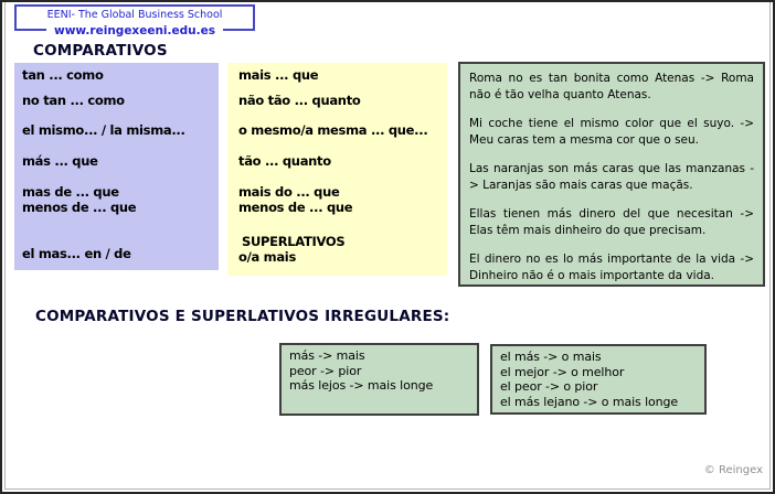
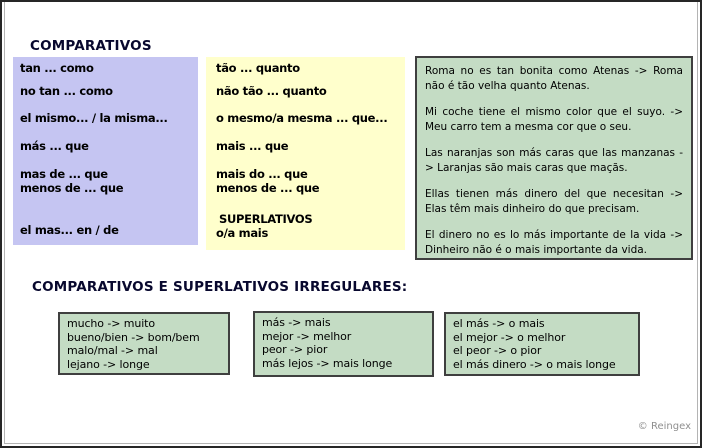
- EENI- The Global Business School
- www.reingexeeni.edu.es
  COMPARATIVOS
  tan ... como
  no tan ... como
  el mismo... / la misma...
  más ... que
  mas de ... que
  menos de ... que
  el mas... en / de
- mais ... que
+ tão ... quanto
  não tão ... quanto
  o mesmo/a mesma ... que...
- tão ... quanto
+ mais ... que
  mais do ... que
  menos de ... que
  SUPERLATIVOS
  o/a mais
  Roma no es tan bonita como Atenas -> Roma não é tão velha quanto Atenas.
- Mi coche tiene el mismo color que el suyo. -> Meu caras tem a mesma cor que o seu.
+ Mi coche tiene el mismo color que el suyo. -> Meu carro tem a mesma cor que o seu.
  Las naranjas son más caras que las manzanas -> Laranjas são mais caras que maçãs.
  Ellas tienen más dinero del que necesitan -> Elas têm mais dinheiro do que precisam.
  El dinero no es lo más importante de la vida -> Dinheiro não é o mais importante da vida.
  COMPARATIVOS E SUPERLATIVOS IRREGULARES:
+ mucho -> muito
+ bueno/bien -> bom/bem
+ malo/mal -> mal
+ lejano -> longe
  más -> mais
+ mejor -> melhor
  peor -> pior
  más lejos -> mais longe
  el más -> o mais
  el mejor -> o melhor
  el peor -> o pior
- el más lejano -> o mais longe
+ el más dinero -> o mais longe
  © Reingex
